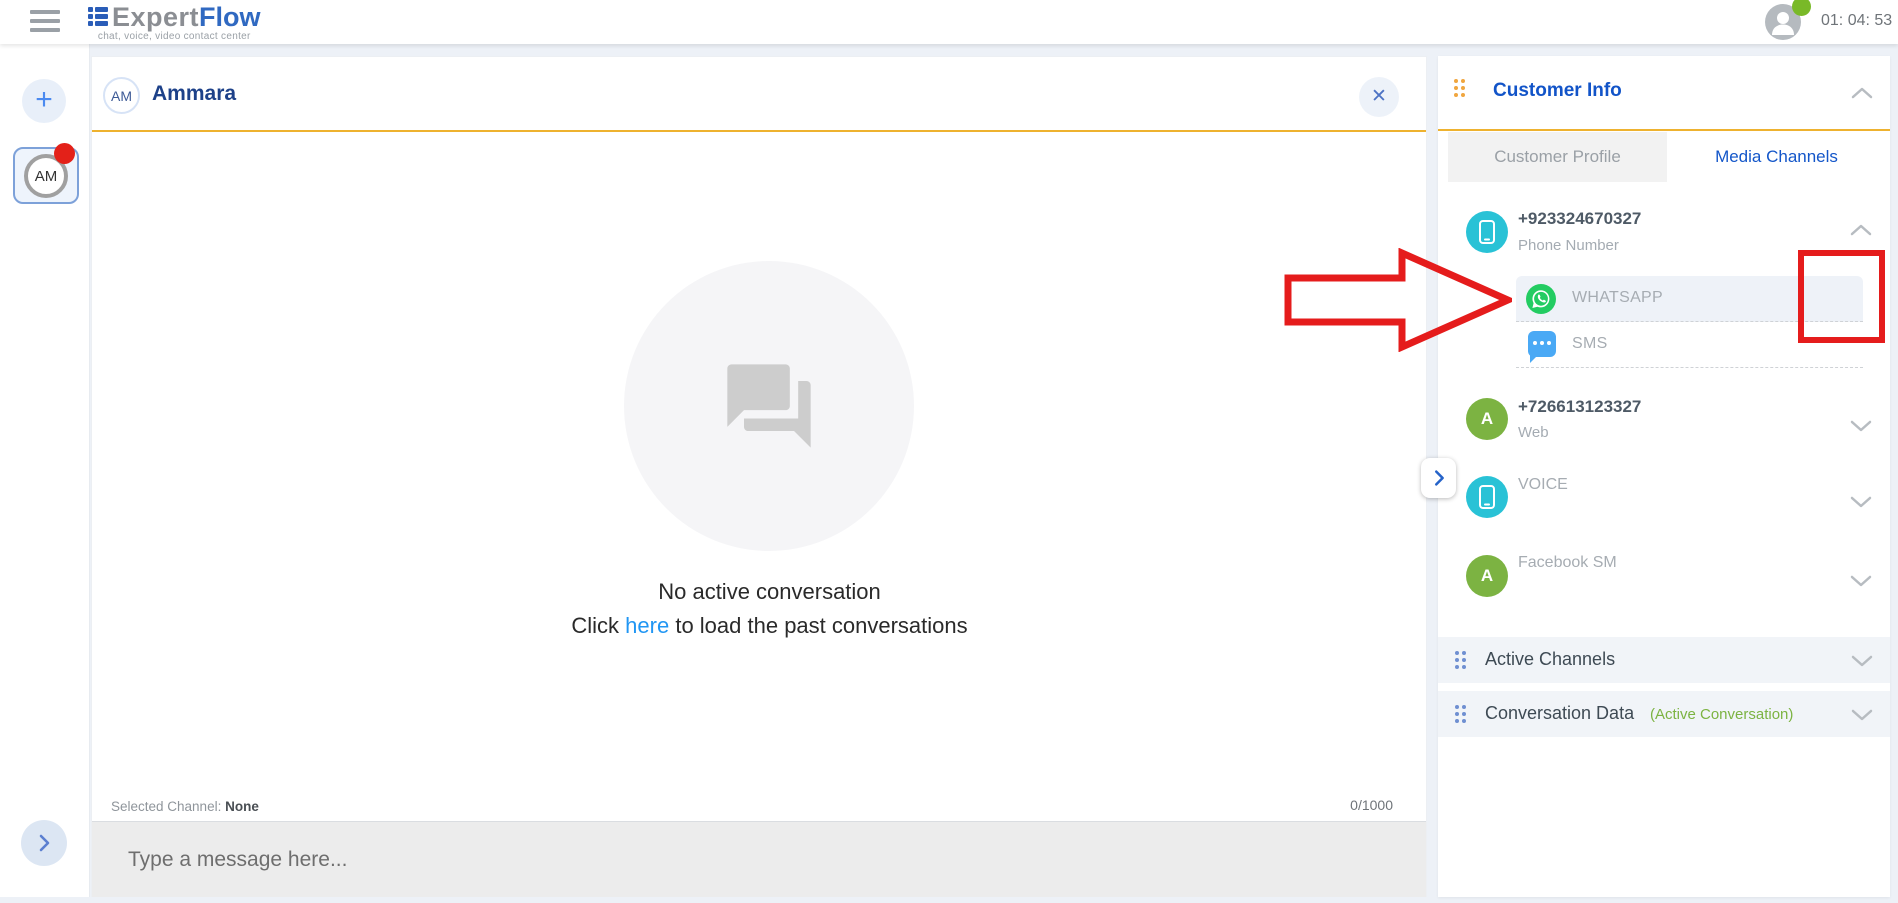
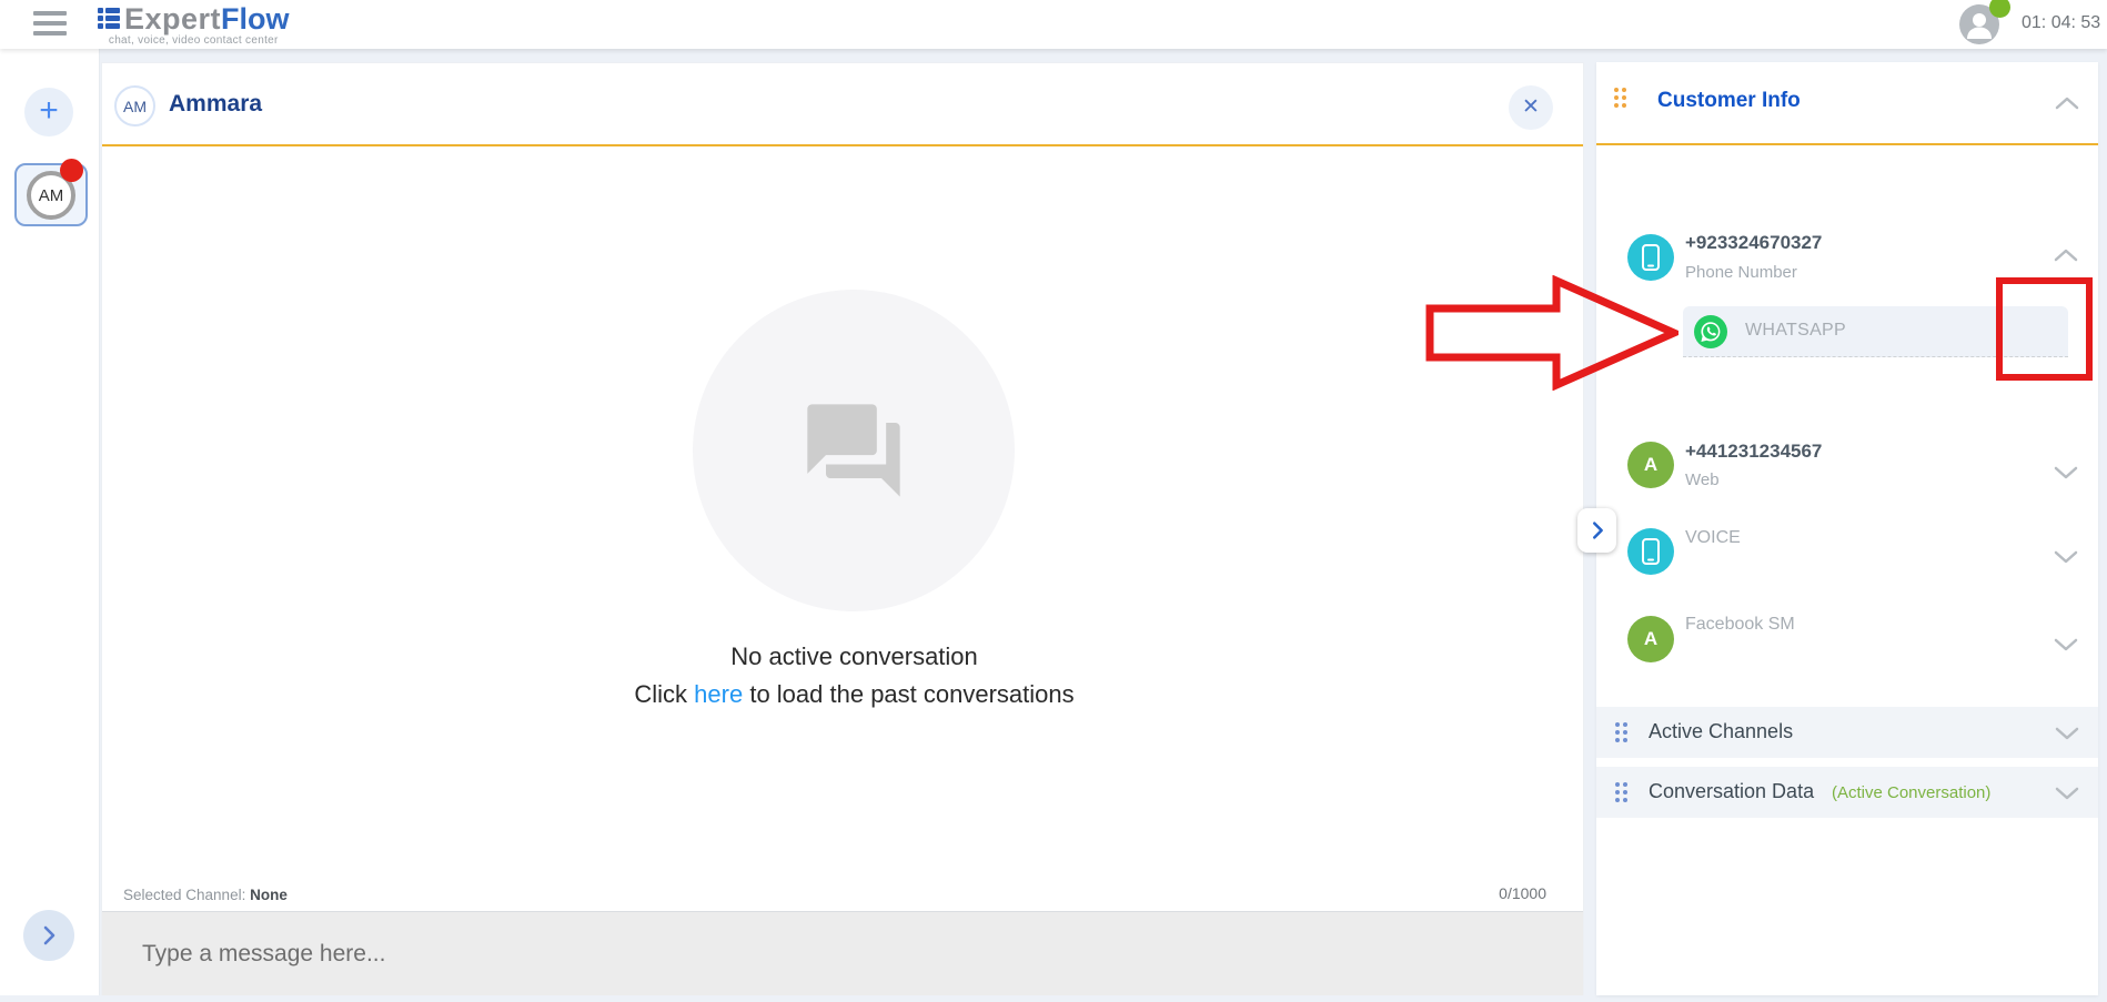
  Expert
  Flow
  chat, voice, video contact center
  01: 04: 53
  +
  AM
  AM
  Ammara
  ✕
  No active conversation
  Click here to load the past conversations
  Selected Channel: None
  0/1000
  Type a message here...
  Customer Info
- Customer Profile
- Media Channels
  +923324670327
  Phone Number
  WHATSAPP
- SMS
  A
- +726613123327
+ +441231234567
  Web
  VOICE
  A
  Facebook SM
  Active Channels
  Conversation Data
  (Active Conversation)
